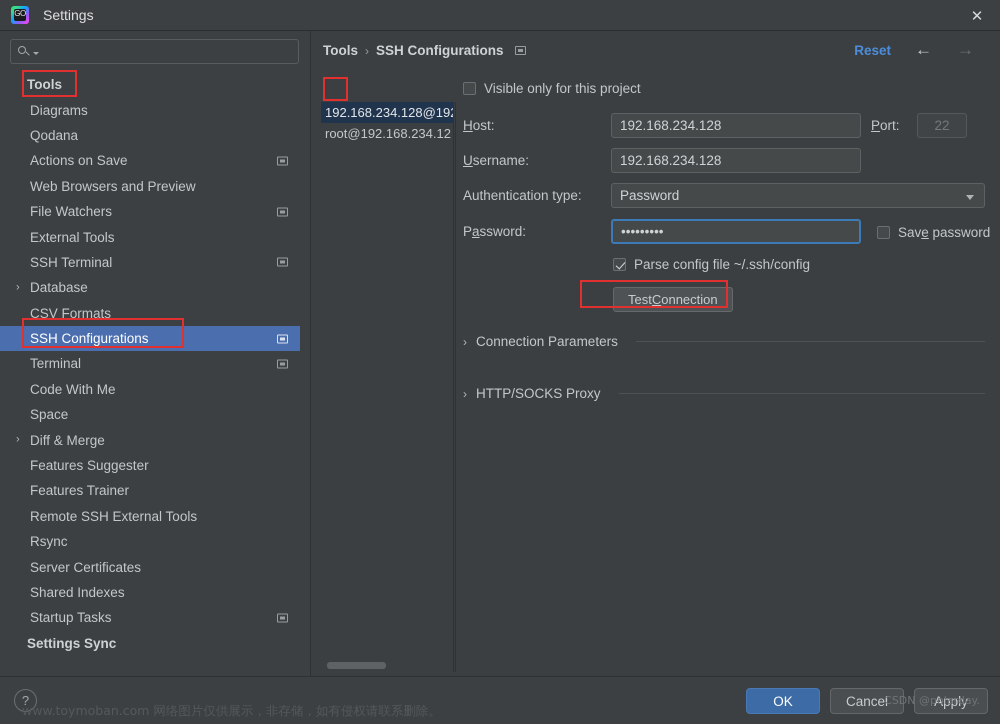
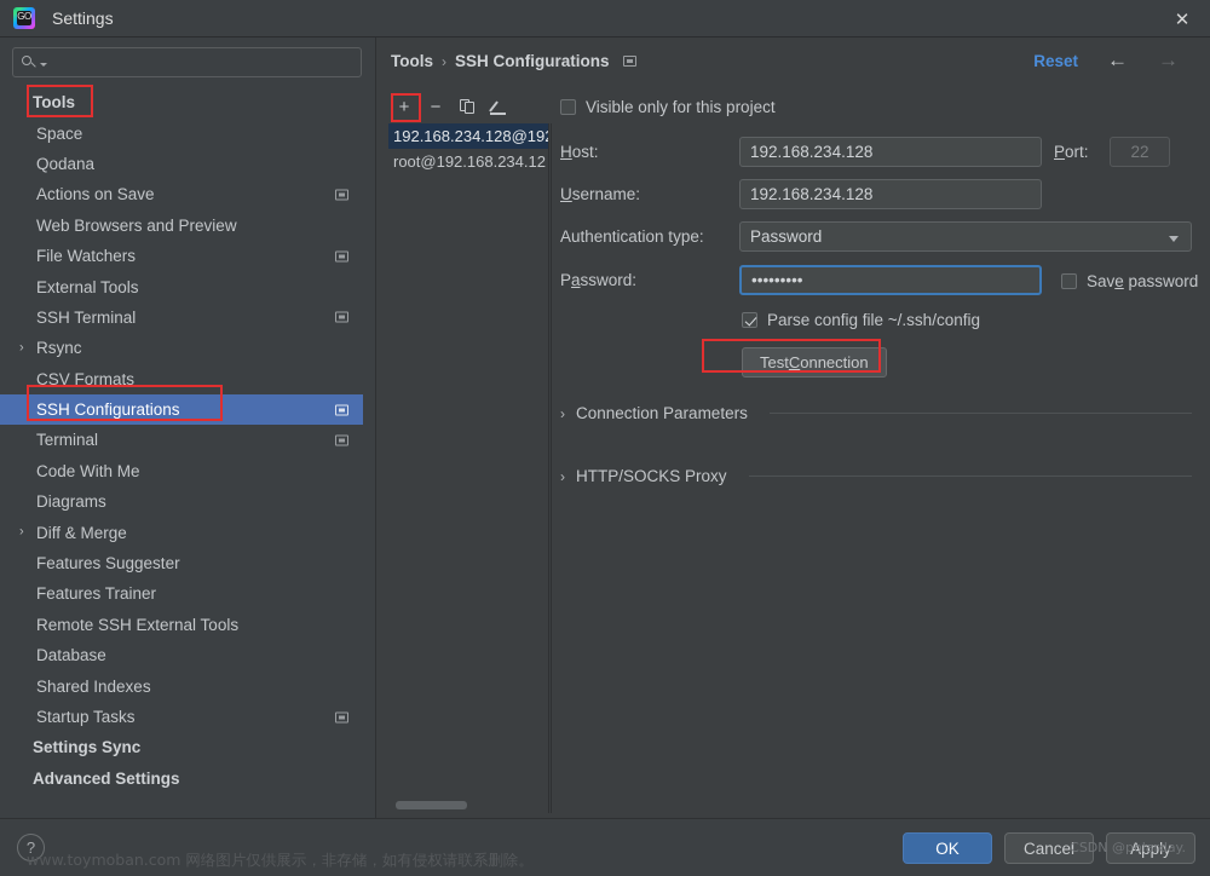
  GO
  Settings
  ✕
  Tools
- Diagrams
+ Space
  Qodana
  Actions on Save
  Web Browsers and Preview
  File Watchers
  External Tools
  SSH Terminal
  ›
- Database
+ Rsync
  CSV Formats
  SSH Configurations
  Terminal
  Code With Me
- Space
+ Diagrams
  ›
  Diff & Merge
  Features Suggester
  Features Trainer
  Remote SSH External Tools
- Rsync
+ Database
- Server Certificates
  Shared Indexes
  Startup Tasks
  Settings Sync
+ Advanced Settings
  Tools
  ›
  SSH Configurations
  Reset
  ←
  →
+ +
+ −
  192.168.234.128@19
  root@192.168.234.12
  Visible only for this project
  Host:
  192.168.234.128
  Port:
  22
  Username:
  192.168.234.128
  Authentication type:
  Password
  Password:
  •••••••••
  Save password
  Parse config file ~/.ssh/config
  Test
  C
  onnection
  ›
  Connection Parameters
  ›
  HTTP/SOCKS Proxy
  ?
  OK
  Cancel
  Apply
  www.toymoban.com 网络图片仅供展示，非存储，如有侵权请联系删除。
  CSDN @polarday.
